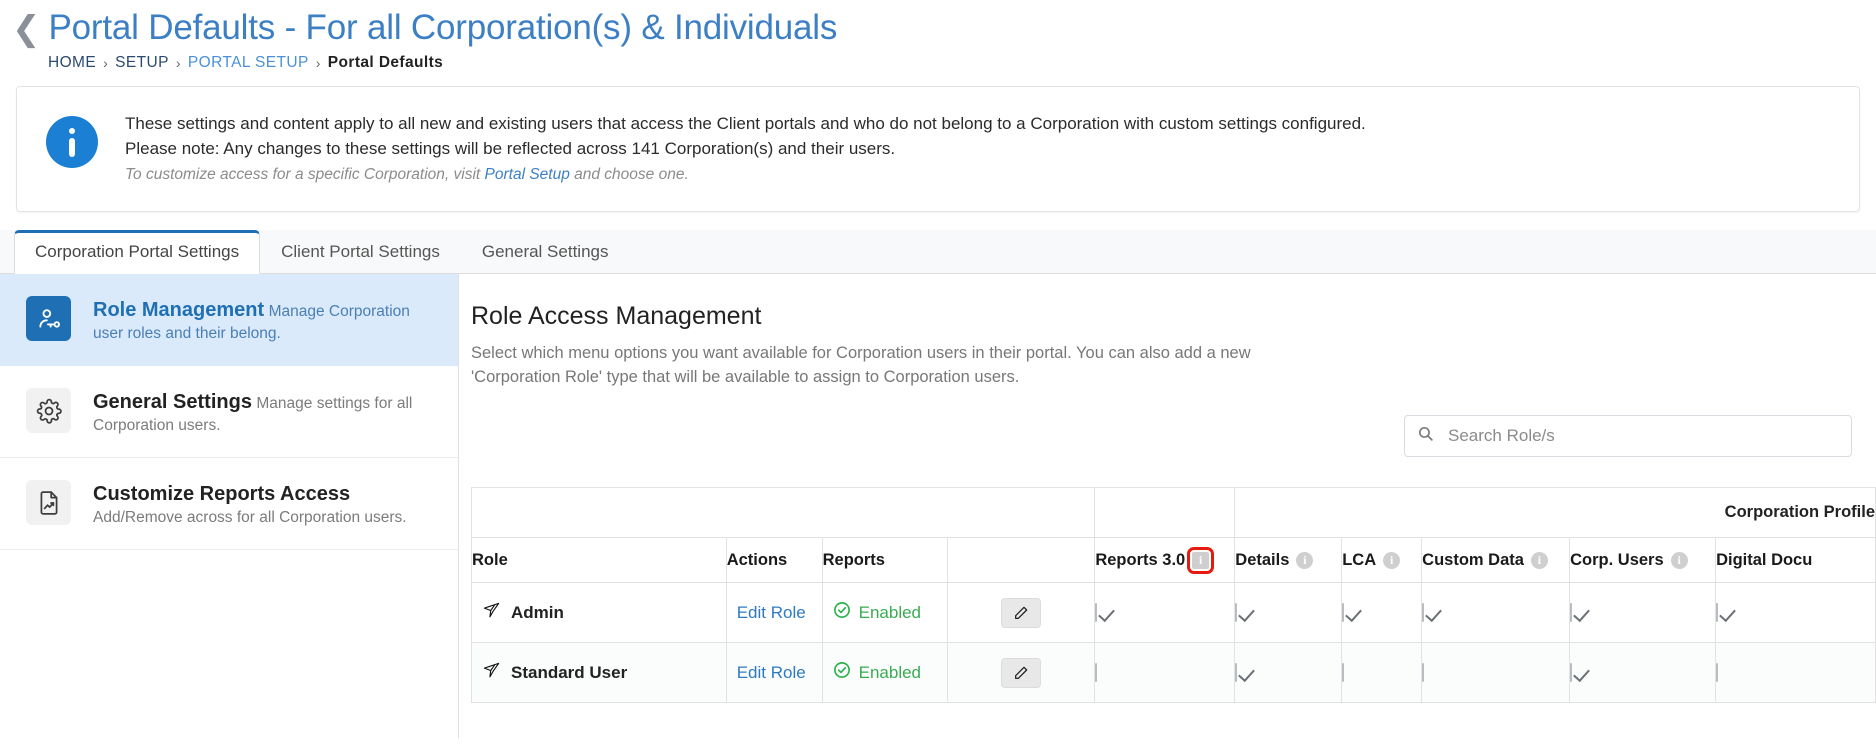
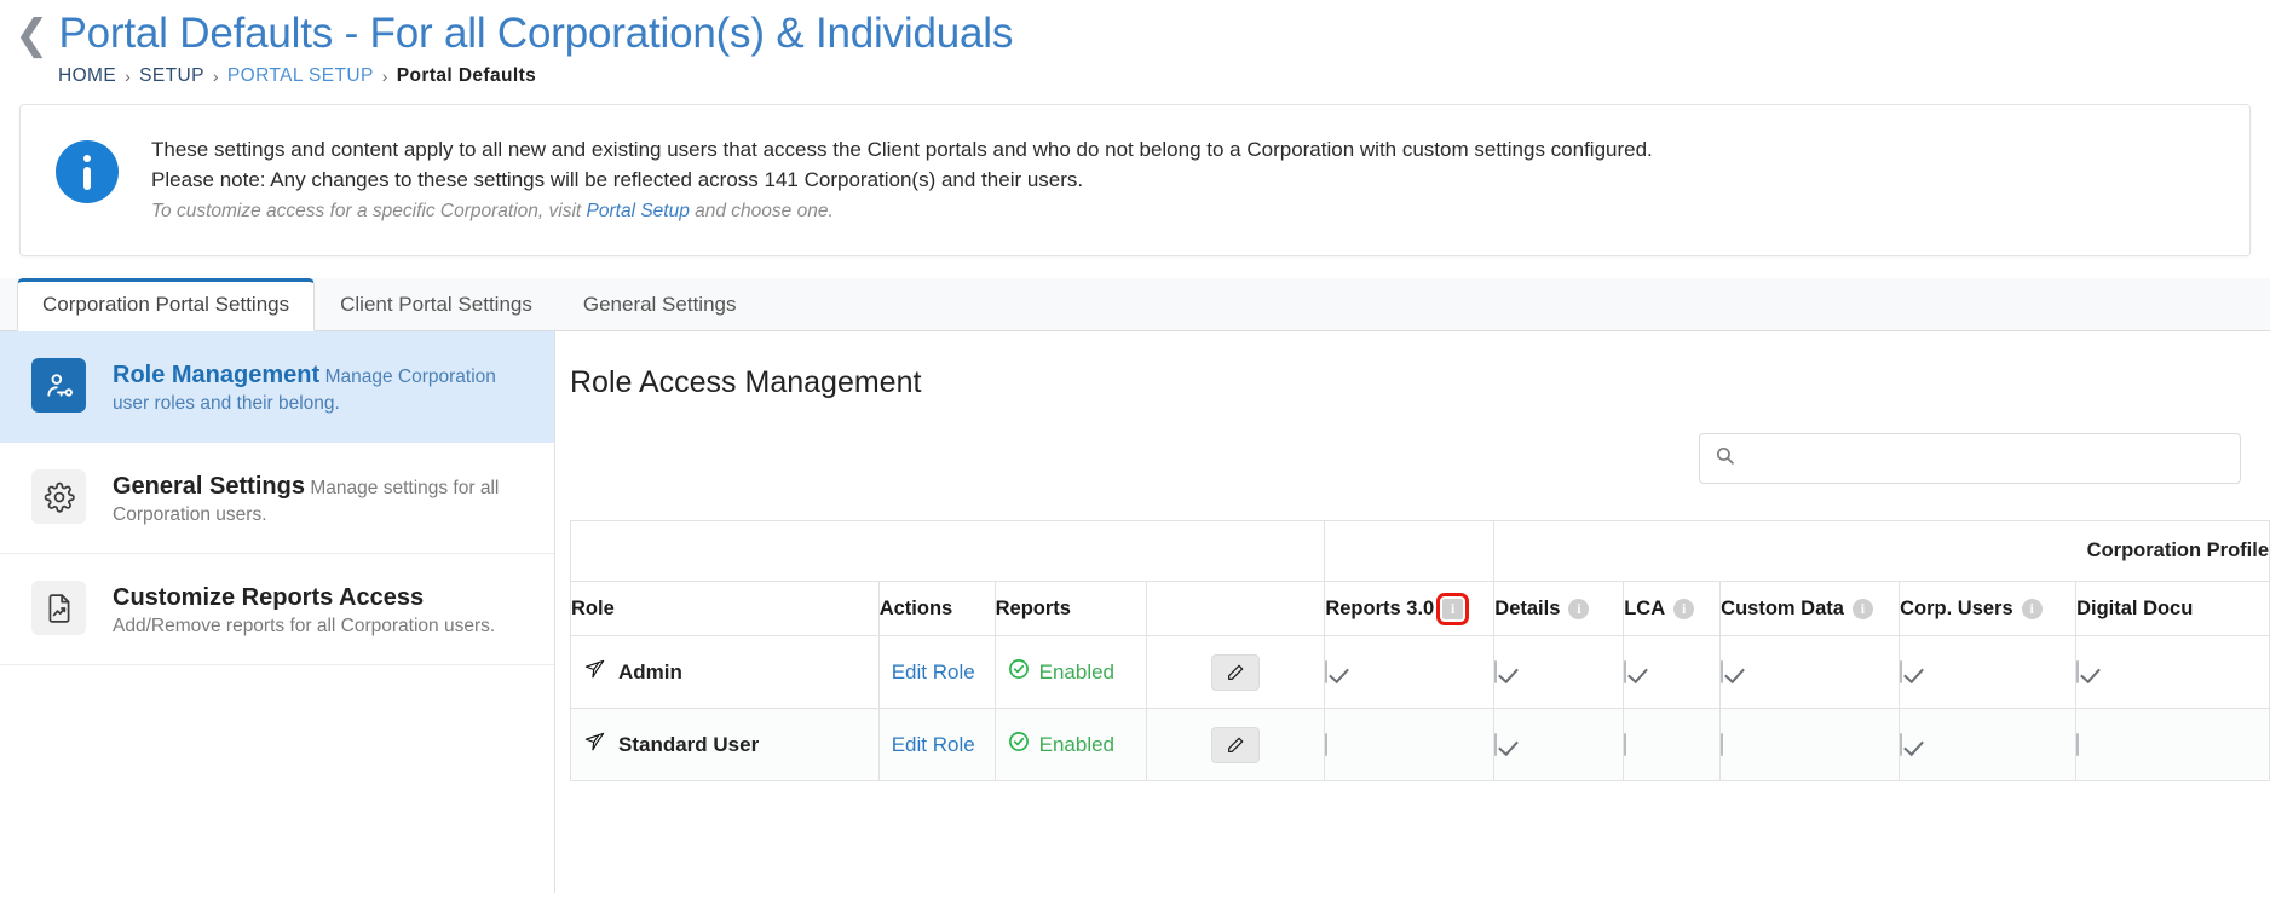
  ❮
  Portal Defaults - For all Corporation(s) & Individuals
  HOME
  ›
  SETUP
  ›
  PORTAL SETUP
  ›
  Portal Defaults
  These settings and content apply to all new and existing users that access the Client portals and who do not belong to a Corporation with custom settings configured.
  Please note: Any changes to these settings will be reflected across 141 Corporation(s) and their users.
  To customize access for a specific Corporation, visit Portal Setup and choose one.
  Corporation Portal Settings
  Client Portal Settings
  General Settings
  Role Management Manage Corporation user roles and their belong.
  General Settings Manage settings for all Corporation users.
- Customize Reports Access Add/Remove across for all Corporation users.
+ Customize Reports Access Add/Remove reports for all Corporation users.
  Role Access Management
- Select which menu options you want available for Corporation users in their portal. You can also add a new 'Corporation Role' type that will be available to assign to Corporation users.
- Search Role/s
  		Corporation Profile
  Role	Actions	Reports		Reports 3.0 i	Details i	LCA i	Custom Data i	Corp. Users i	Digital Docu
  Admin	Edit Role	Enabled
  Standard User	Edit Role	Enabled
